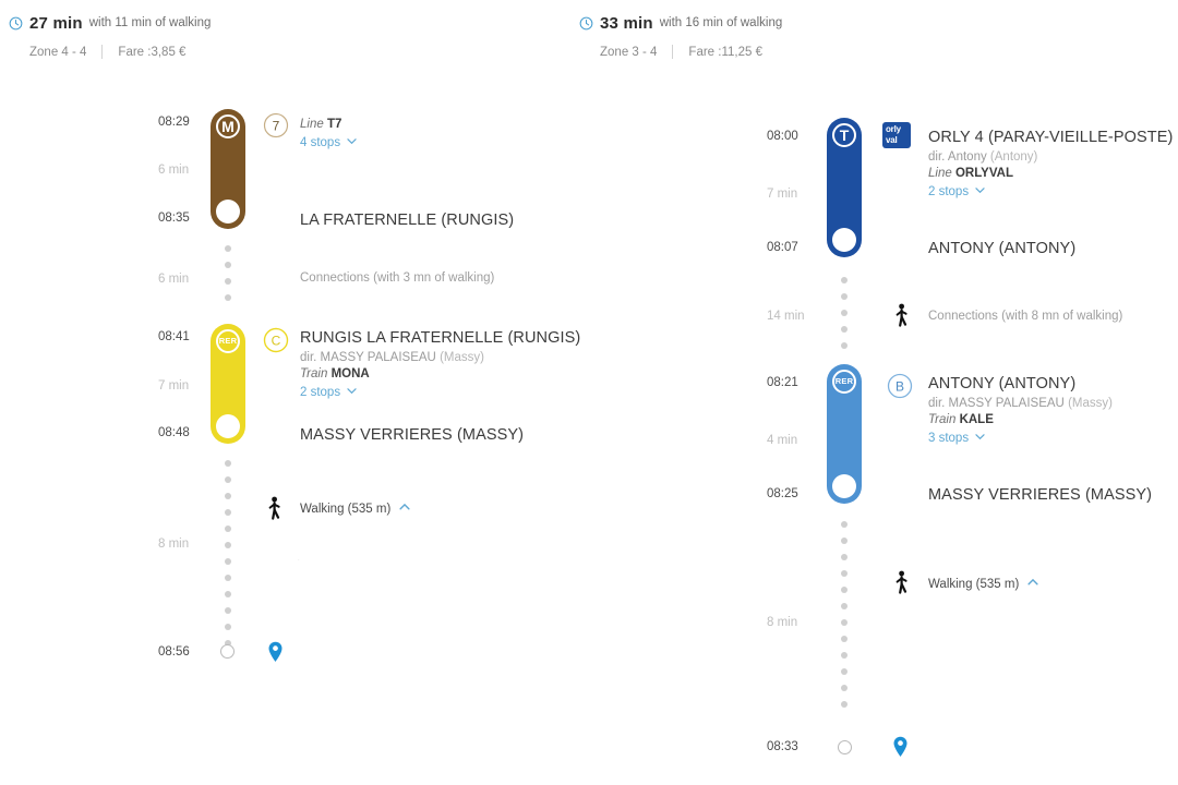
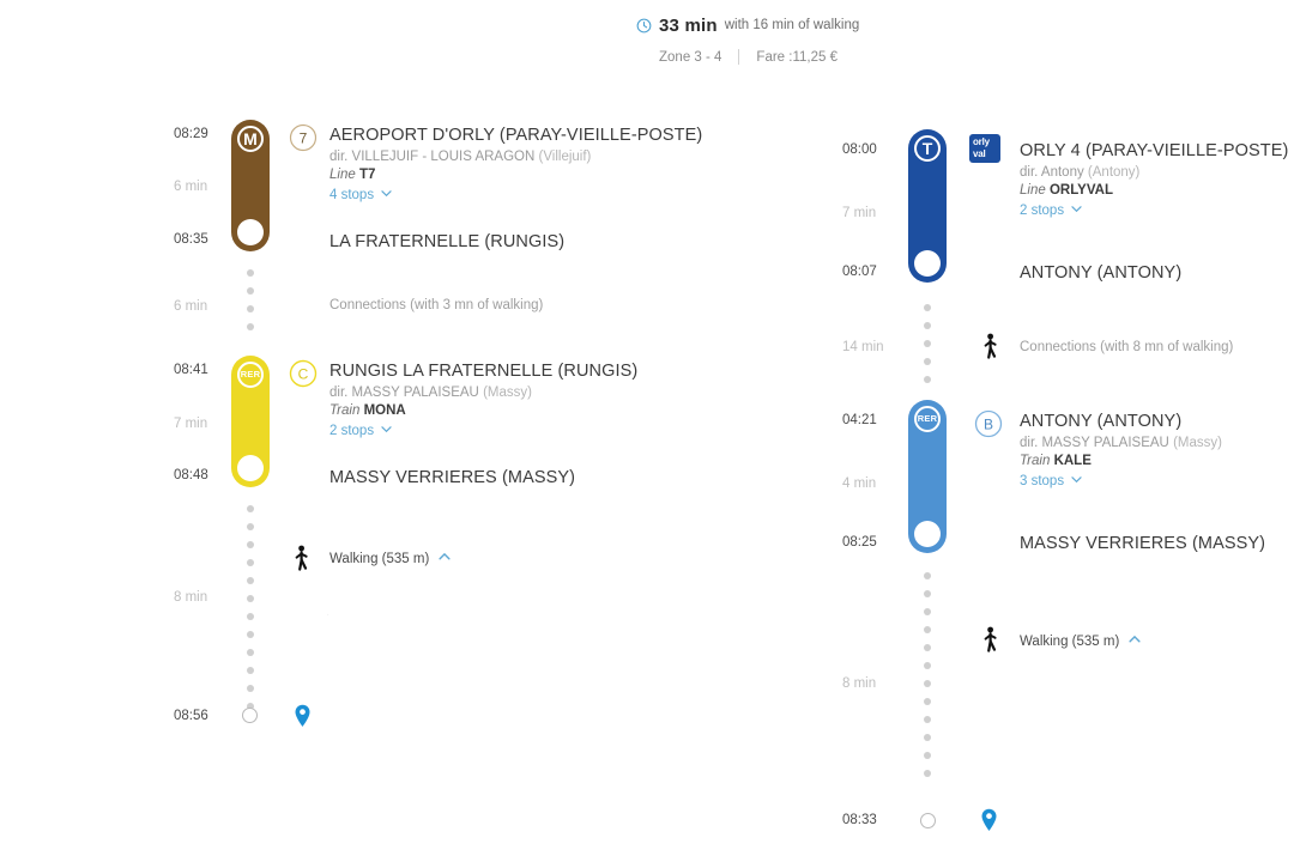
- 27 min
- with 11 min of walking
- Zone 4 - 4
- Fare :3,85 €
  08:29
  6 min
  M
  7
+ AEROPORT D'ORLY (PARAY-VIEILLE-POSTE)
+ dir. VILLEJUIF - LOUIS ARAGON (Villejuif)
  Line T7
  4 stops
  08:35
  LA FRATERNELLE (RUNGIS)
  6 min
  Connections (with 3 mn of walking)
  08:41
  7 min
  RER
  C
  RUNGIS LA FRATERNELLE (RUNGIS)
  dir. MASSY PALAISEAU (Massy)
  Train MONA
  2 stops
  08:48
  MASSY VERRIERES (MASSY)
  8 min
  Walking (535 m)
  08:56
  33 min
  with 16 min of walking
  Zone 3 - 4
  Fare :11,25 €
  08:00
  7 min
  T
  orly
  val
  ORLY 4 (PARAY-VIEILLE-POSTE)
  dir. Antony (Antony)
  Line ORLYVAL
  2 stops
  08:07
  ANTONY (ANTONY)
  14 min
  Connections (with 8 mn of walking)
- 08:21
+ 04:21
  4 min
  RER
  B
  ANTONY (ANTONY)
  dir. MASSY PALAISEAU (Massy)
  Train KALE
  3 stops
  08:25
  MASSY VERRIERES (MASSY)
  8 min
  Walking (535 m)
  08:33
